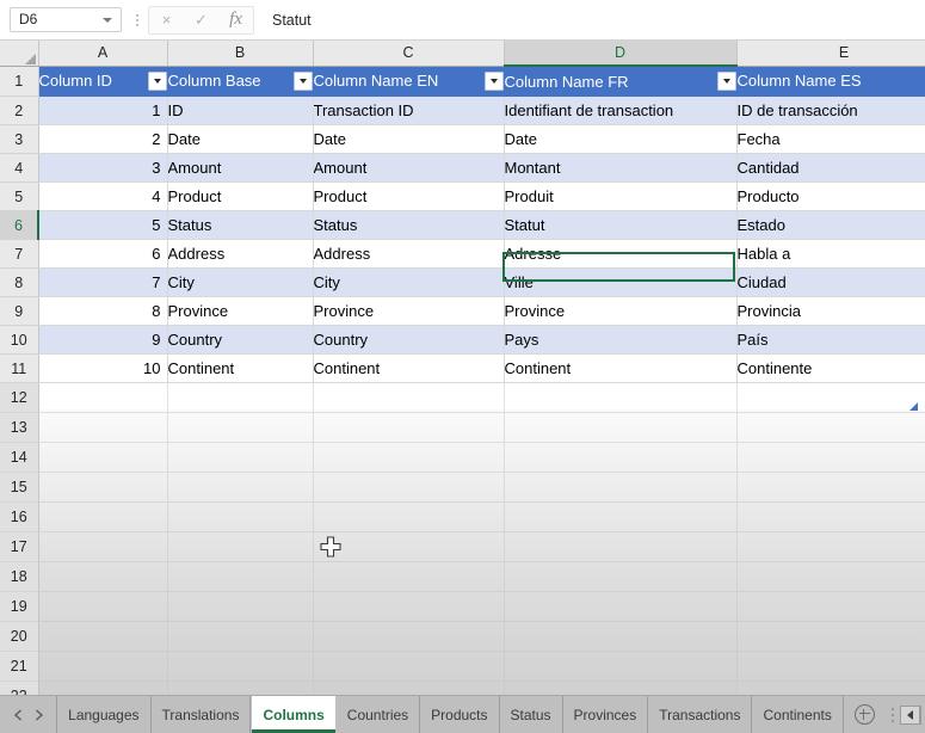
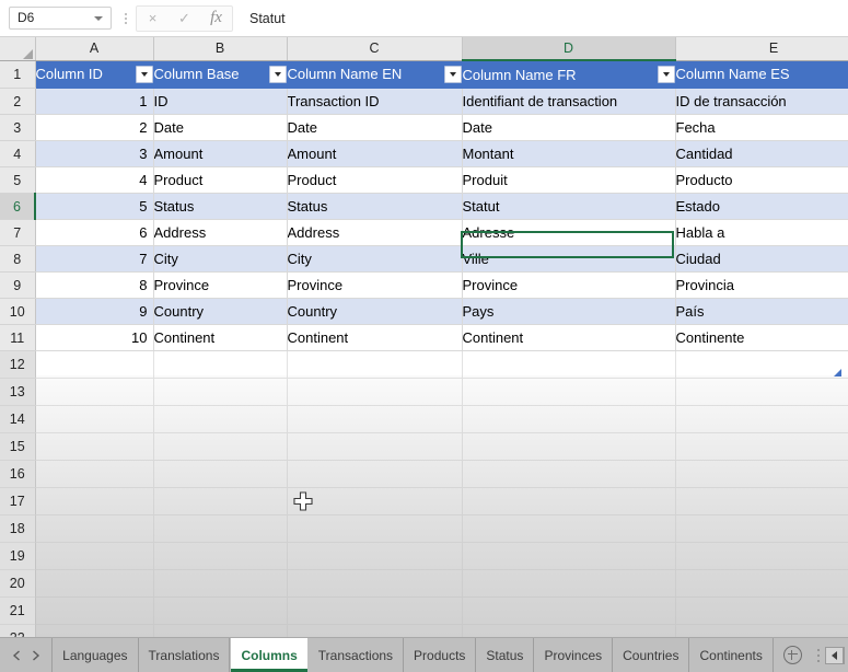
  D6
  ×
  ✓
  fx
  Statut
  	A	B	C	D	E
  1	Column ID	Column Base	Column Name EN	Column Name FR	Column Name ES
  2	1	ID	Transaction ID	Identifiant de transaction	ID de transacción
  3	2	Date	Date	Date	Fecha
  4	3	Amount	Amount	Montant	Cantidad
  5	4	Product	Product	Produit	Producto
  6	5	Status	Status	Statut	Estado
  7	6	Address	Address	Adresse	Habla a
  8	7	City	City	Ville	Ciudad
  9	8	Province	Province	Province	Provincia
  10	9	Country	Country	Pays	País
  11	10	Continent	Continent	Continent	Continente
  12
  13
  14
  15
  16
  17
  18
  19
  20
  21
  Languages
  Translations
  Columns
- Countries
+ Transactions
  Products
  Status
  Provinces
- Transactions
+ Countries
  Continents
